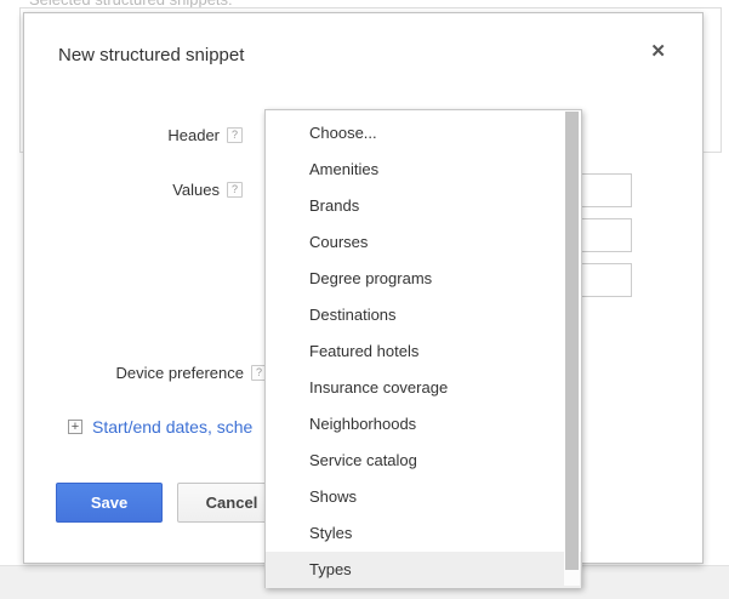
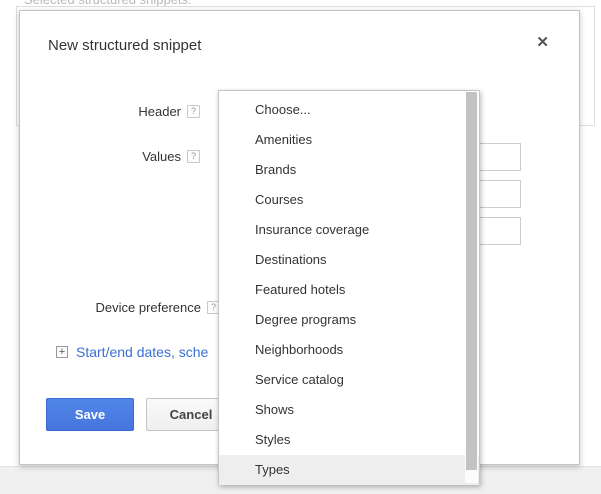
  New structured snippet
  ✕
  Header
  ?
  Values
  ?
  Device preference
  ?
  +
  Start/end dates, sche
  Save
  Cancel
  Choose...
  Amenities
  Brands
  Courses
- Degree programs
+ Insurance coverage
  Destinations
  Featured hotels
- Insurance coverage
+ Degree programs
  Neighborhoods
  Service catalog
  Shows
  Styles
  Types
